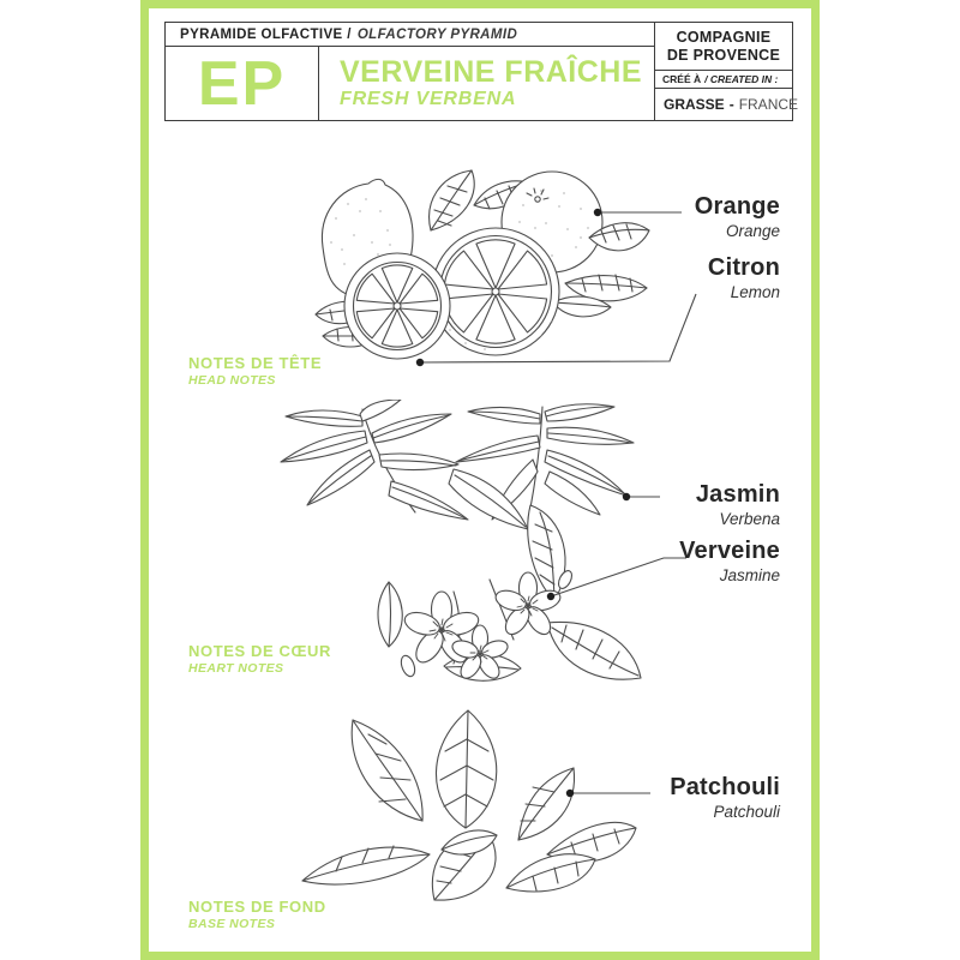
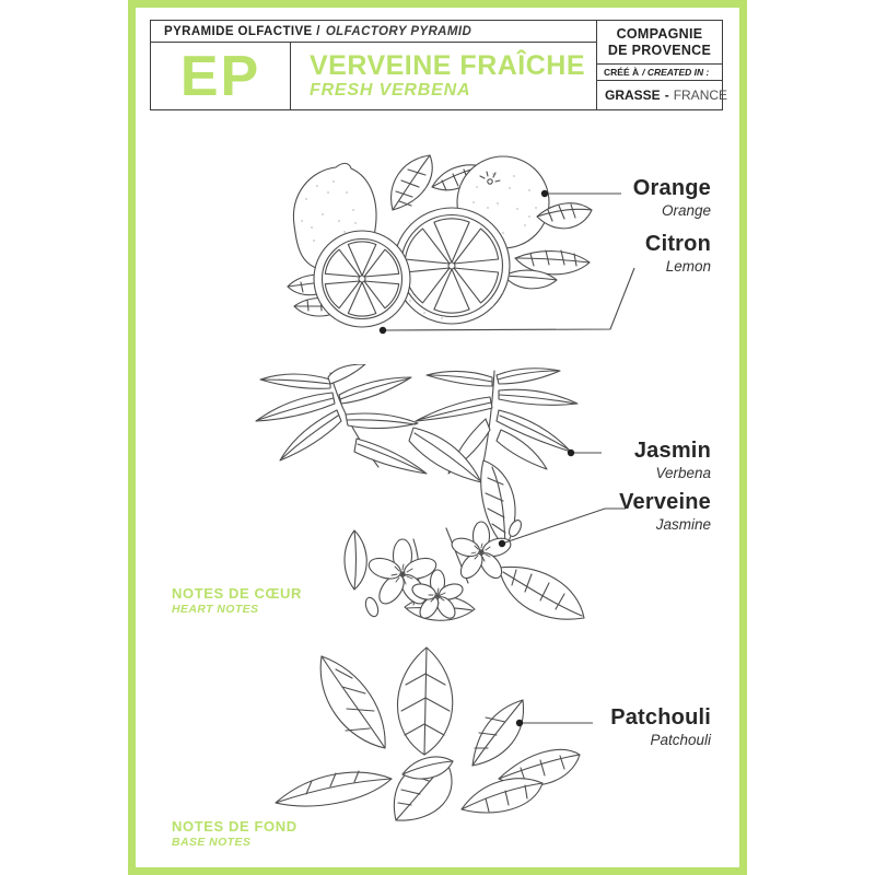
  PYRAMIDE OLFACTIVE /
  OLFACTORY PYRAMID
  EP
  VERVEINE FRAÎCHE
  FRESH VERBENA
  COMPAGNIE
  DE PROVENCE
  CRÉÉ À
  / CREATED IN :
  GRASSE
  -
  FRANCE
  Orange
  Orange
  Citron
  Lemon
  Jasmin
  Verbena
  Verveine
  Jasmine
  Patchouli
  Patchouli
- NOTES DE TÊTE
- HEAD NOTES
  NOTES DE CŒUR
  HEART NOTES
  NOTES DE FOND
  BASE NOTES
